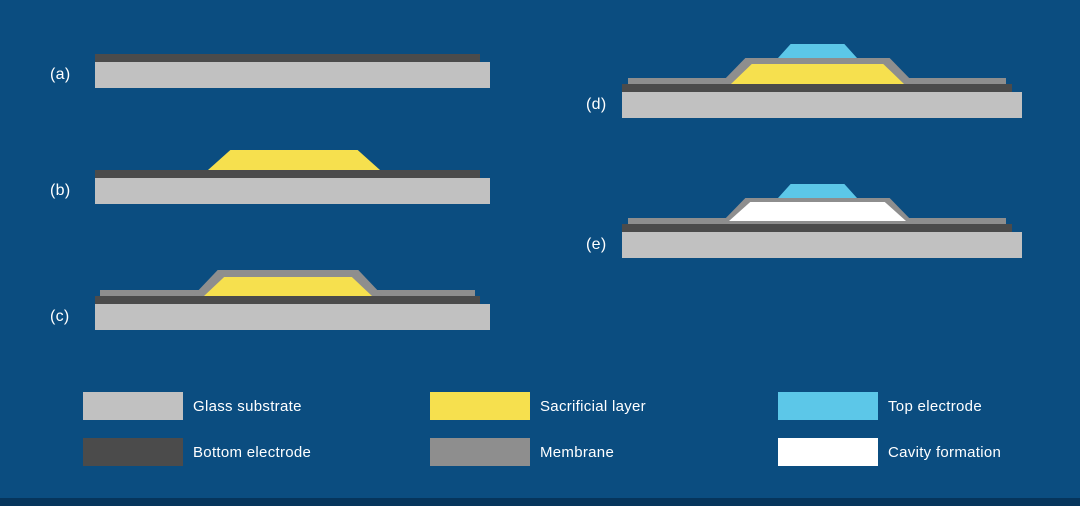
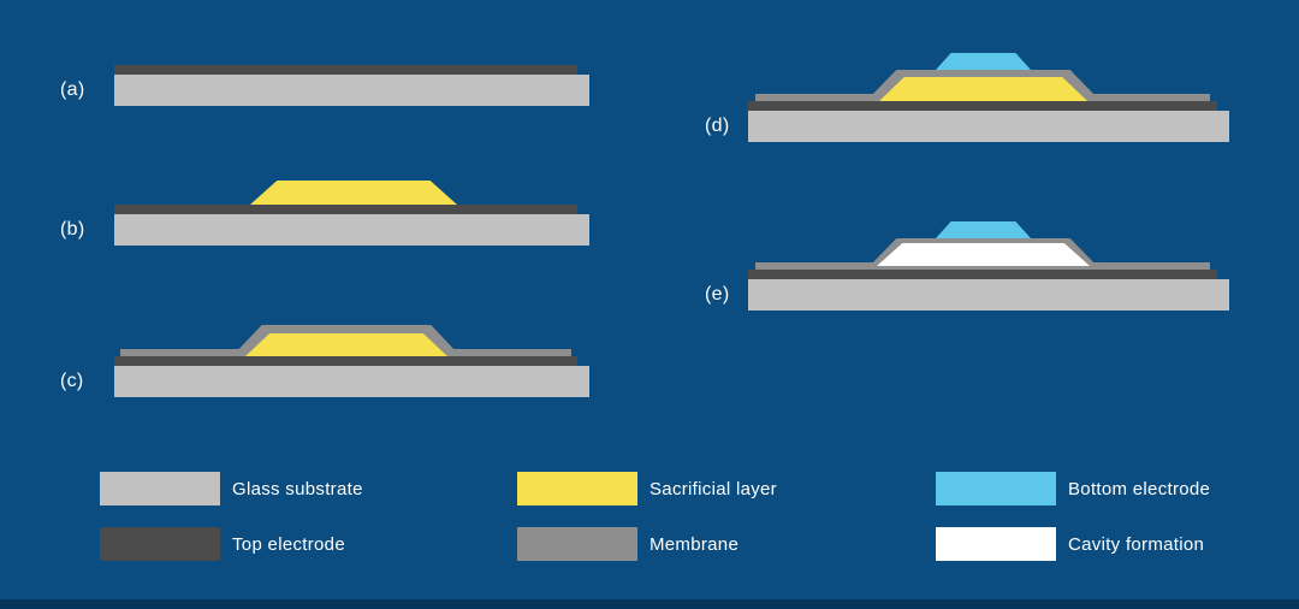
  (a)
  (b)
  (c)
  (d)
  (e)
  Glass substrate
- Bottom electrode
+ Top electrode
  Sacrificial layer
  Membrane
- Top electrode
+ Bottom electrode
  Cavity formation
